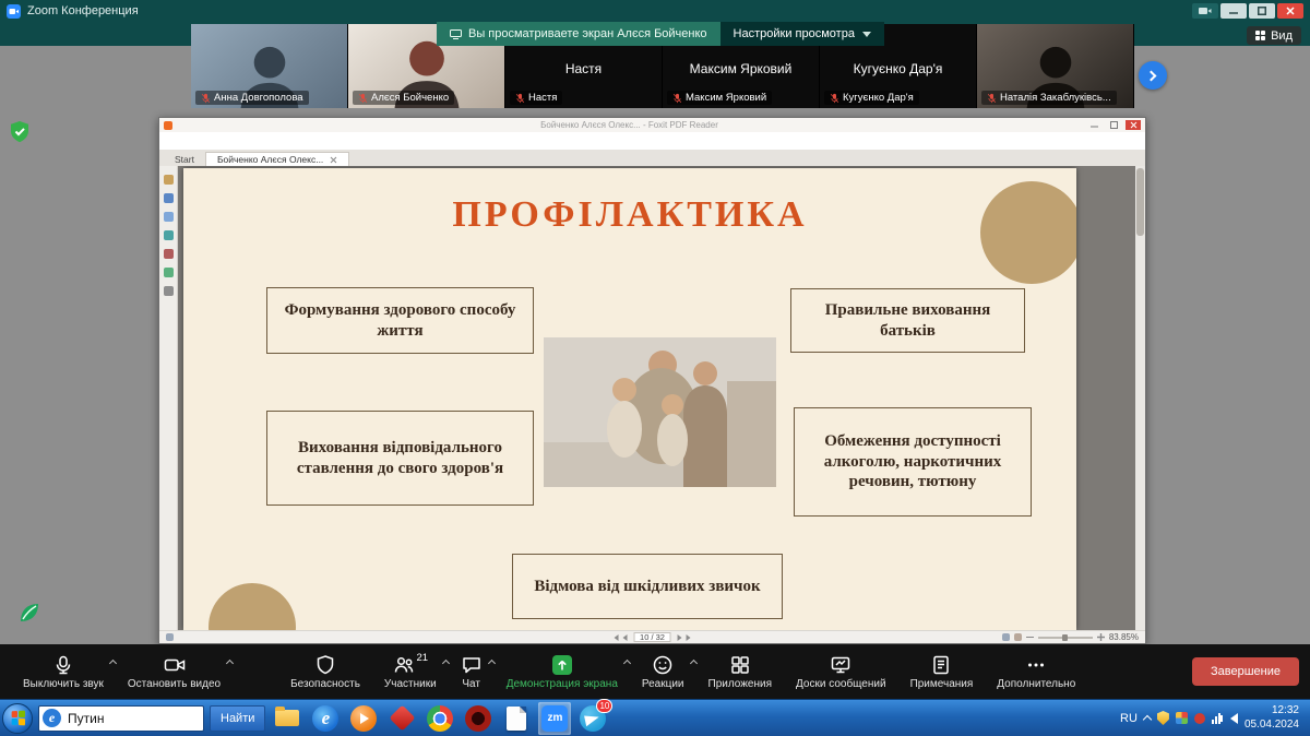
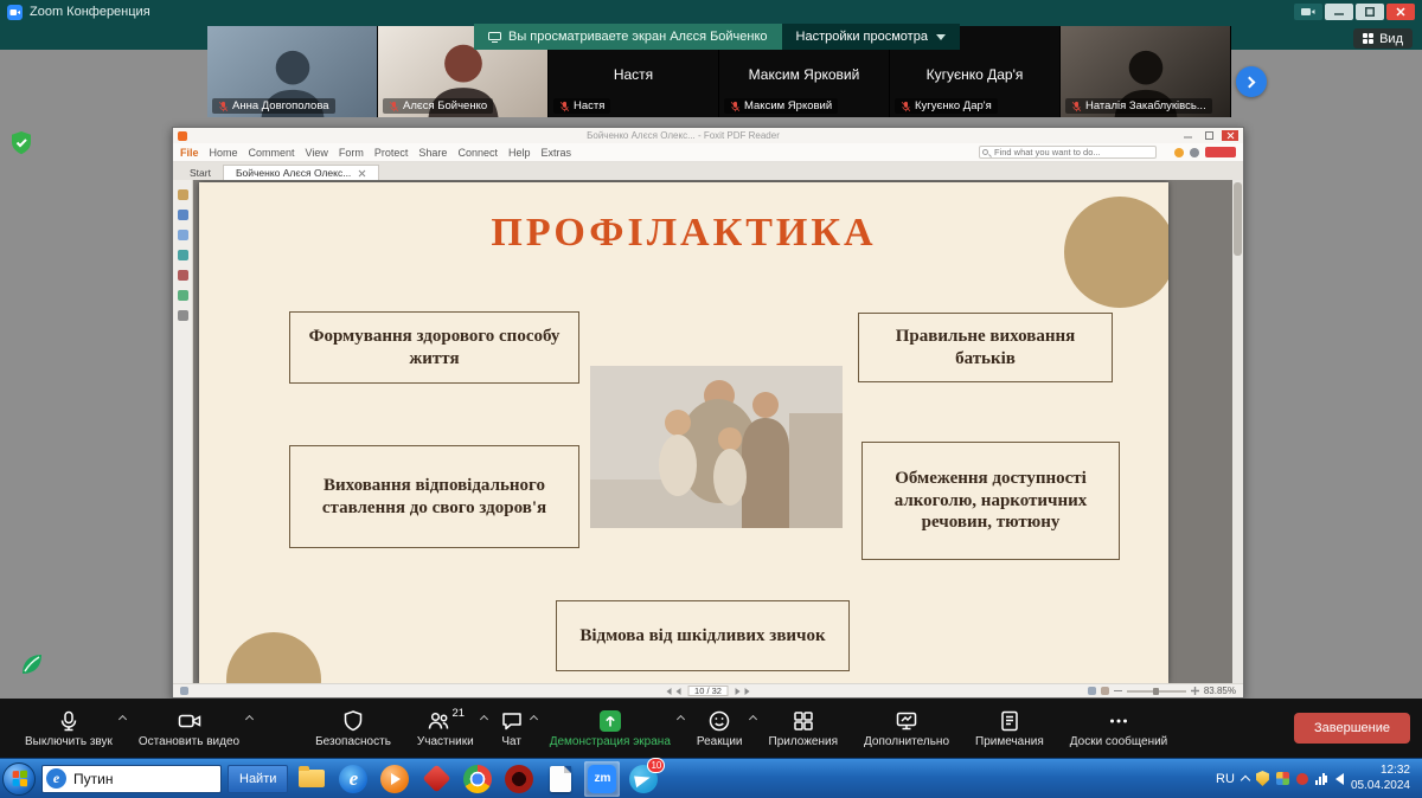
  Zoom Конференция
  Вы просматриваете экран Алєся Бойченко
  Настройки просмотра
  Вид
  Анна Довгополова
  Алєся Бойченко
  Настя
  Настя
  Максим Ярковий
  Максим Ярковий
  Кугуєнко Дар'я
  Кугуєнко Дар'я
  Наталія Закаблуківсь...
  Бойченко Алєся Олекс... - Foxit PDF Reader
+ File
+ Home
+ Comment
+ View
+ Form
+ Protect
+ Share
+ Connect
+ Help
+ Extras
+ Find what you want to do...
  Start
  Бойченко Алєся Олекс...
  ПРОФІЛАКТИКА
  Формування здорового способу життя
  Правильне виховання батьків
  Виховання відповідального ставлення до свого здоров'я
  Обмеження доступності алкоголю, наркотичних речовин, тютюну
  Відмова від шкідливих звичок
  10 / 32
  83.85%
  Выключить звук
  Остановить видео
  Безопасность
  21
  Участники
  Чат
  Демонстрация экрана
  Реакции
  Приложения
- Доски сообщений
+ Дополнительно
  Примечания
- Дополнительно
+ Доски сообщений
  Завершение
  e
  Путин
  Найти
  e
  zm
  10
  RU
  12:32
  05.04.2024
